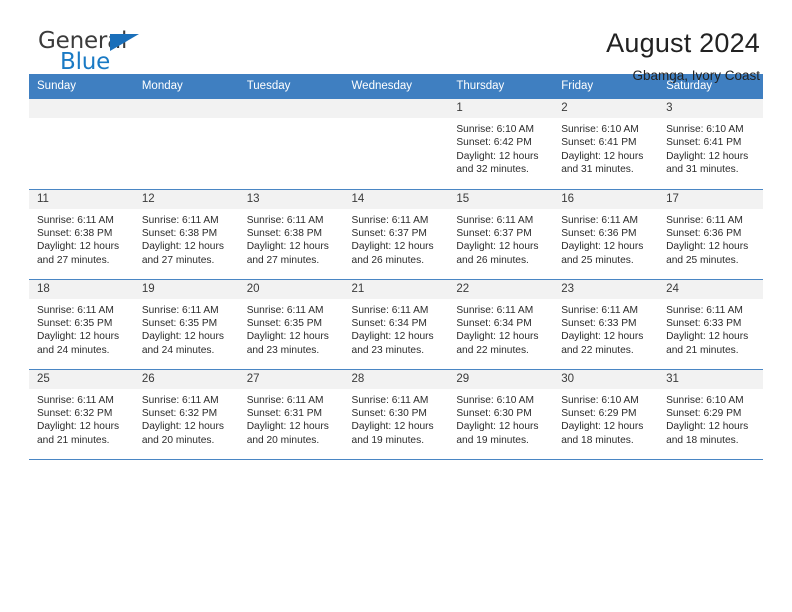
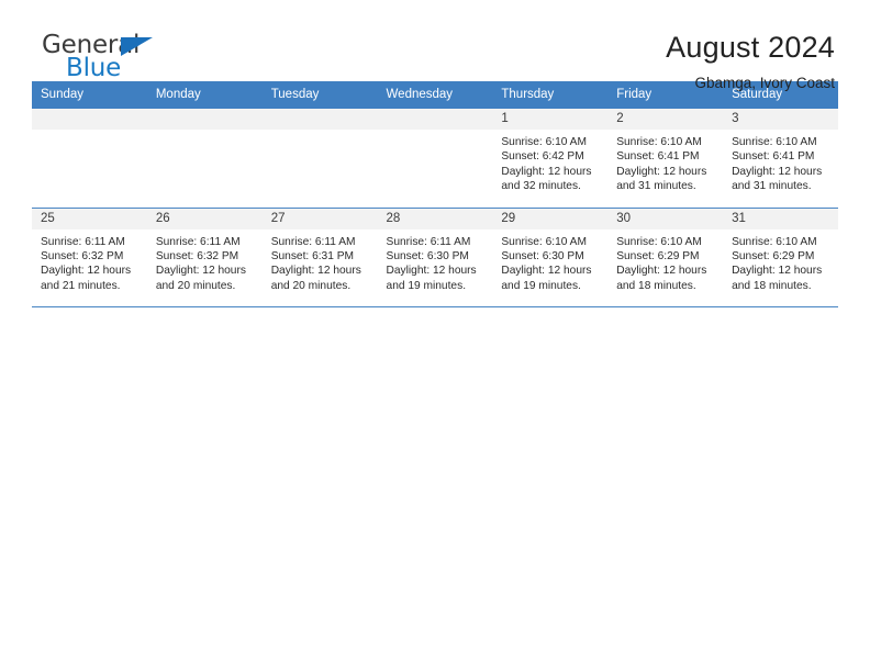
  General
  Blue
  August 2024
  Gbamga, Ivory Coast
  Sunday	Monday	Tuesday	Wednesday	Thursday	Friday	Saturday
  				1Sunrise: 6:10 AMSunset: 6:42 PMDaylight: 12 hours and 32 minutes.	2Sunrise: 6:10 AMSunset: 6:41 PMDaylight: 12 hours and 31 minutes.	3Sunrise: 6:10 AMSunset: 6:41 PMDaylight: 12 hours and 31 minutes.
- 11Sunrise: 6:11 AMSunset: 6:38 PMDaylight: 12 hours and 27 minutes.	12Sunrise: 6:11 AMSunset: 6:38 PMDaylight: 12 hours and 27 minutes.	13Sunrise: 6:11 AMSunset: 6:38 PMDaylight: 12 hours and 27 minutes.	14Sunrise: 6:11 AMSunset: 6:37 PMDaylight: 12 hours and 26 minutes.	15Sunrise: 6:11 AMSunset: 6:37 PMDaylight: 12 hours and 26 minutes.	16Sunrise: 6:11 AMSunset: 6:36 PMDaylight: 12 hours and 25 minutes.	17Sunrise: 6:11 AMSunset: 6:36 PMDaylight: 12 hours and 25 minutes.
- 18Sunrise: 6:11 AMSunset: 6:35 PMDaylight: 12 hours and 24 minutes.	19Sunrise: 6:11 AMSunset: 6:35 PMDaylight: 12 hours and 24 minutes.	20Sunrise: 6:11 AMSunset: 6:35 PMDaylight: 12 hours and 23 minutes.	21Sunrise: 6:11 AMSunset: 6:34 PMDaylight: 12 hours and 23 minutes.	22Sunrise: 6:11 AMSunset: 6:34 PMDaylight: 12 hours and 22 minutes.	23Sunrise: 6:11 AMSunset: 6:33 PMDaylight: 12 hours and 22 minutes.	24Sunrise: 6:11 AMSunset: 6:33 PMDaylight: 12 hours and 21 minutes.
  25Sunrise: 6:11 AMSunset: 6:32 PMDaylight: 12 hours and 21 minutes.	26Sunrise: 6:11 AMSunset: 6:32 PMDaylight: 12 hours and 20 minutes.	27Sunrise: 6:11 AMSunset: 6:31 PMDaylight: 12 hours and 20 minutes.	28Sunrise: 6:11 AMSunset: 6:30 PMDaylight: 12 hours and 19 minutes.	29Sunrise: 6:10 AMSunset: 6:30 PMDaylight: 12 hours and 19 minutes.	30Sunrise: 6:10 AMSunset: 6:29 PMDaylight: 12 hours and 18 minutes.	31Sunrise: 6:10 AMSunset: 6:29 PMDaylight: 12 hours and 18 minutes.
